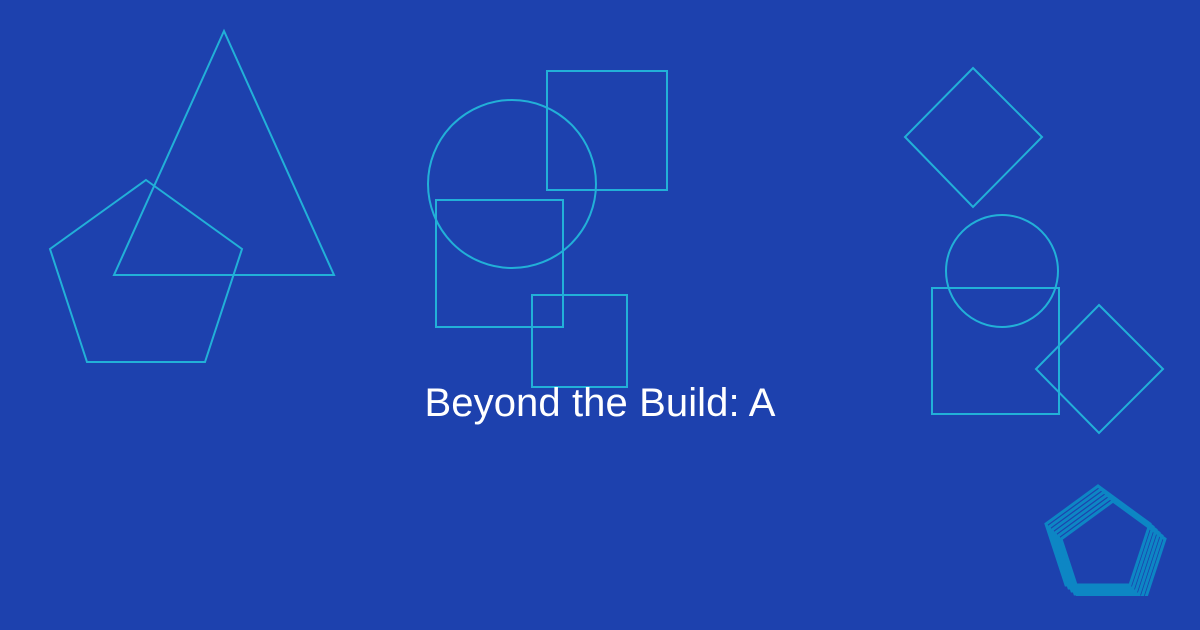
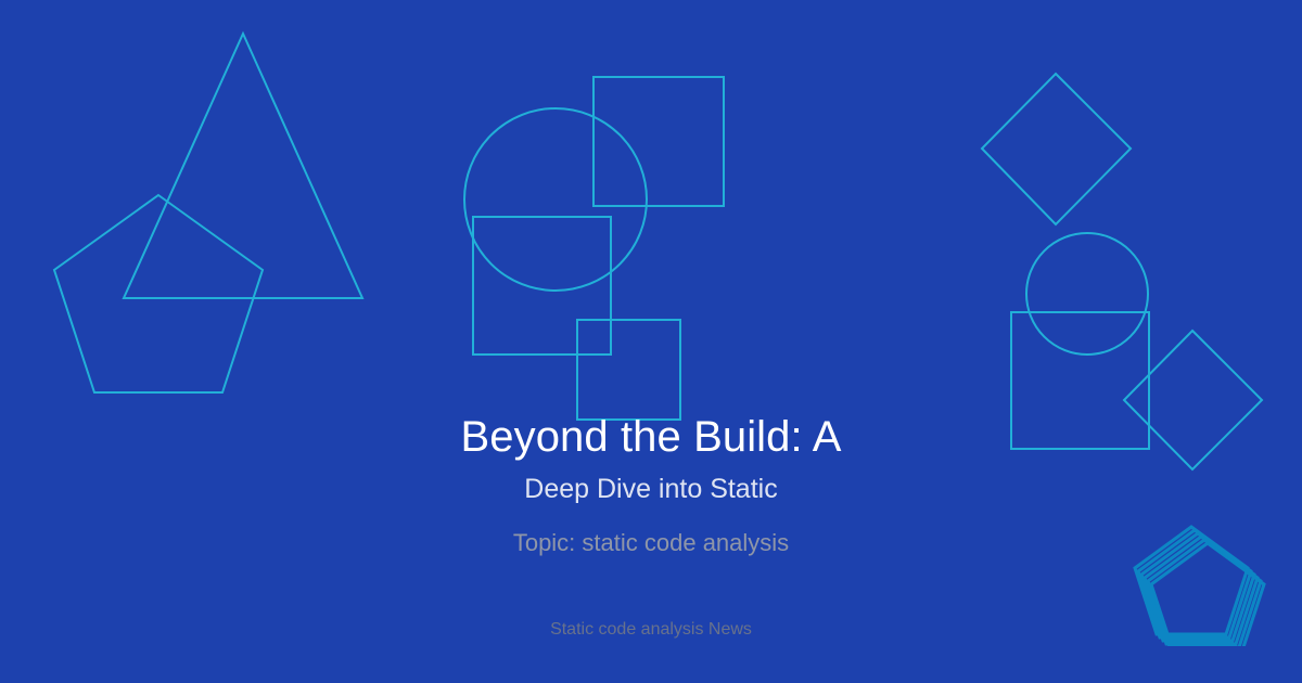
  Beyond the Build: A
+ Deep Dive into Static
+ Topic: static code analysis
+ Static code analysis News
